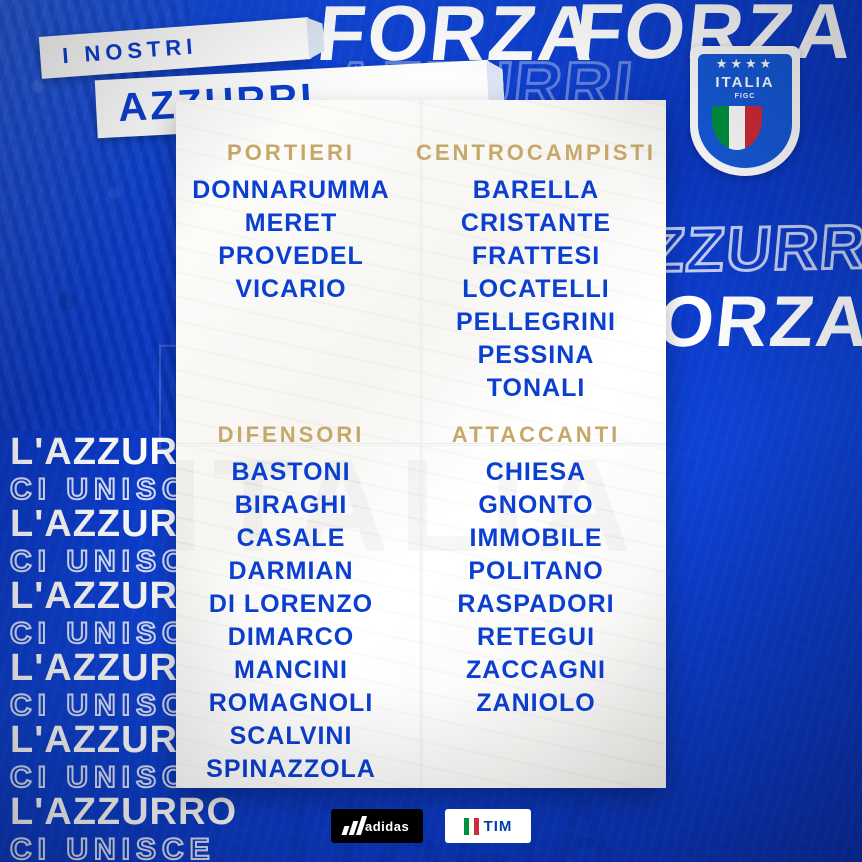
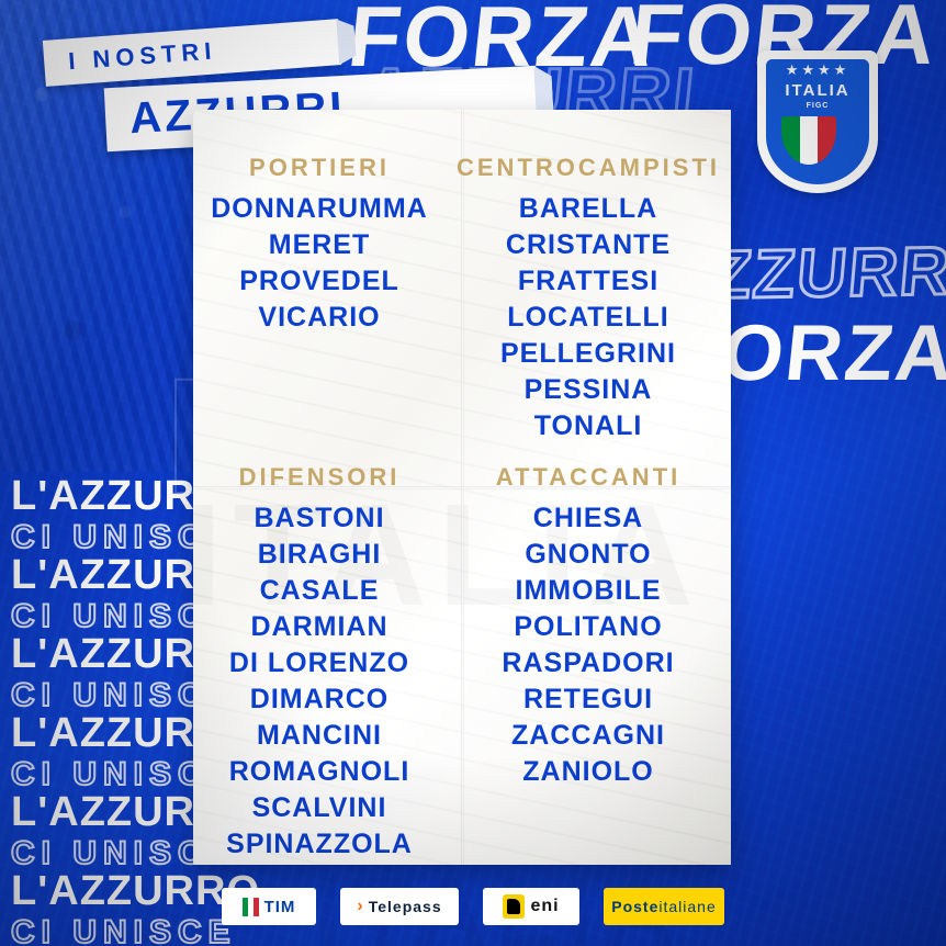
- adidas
  TIM
+ ›
+ Telepass
+ eni
+ Poste
+ italiane
